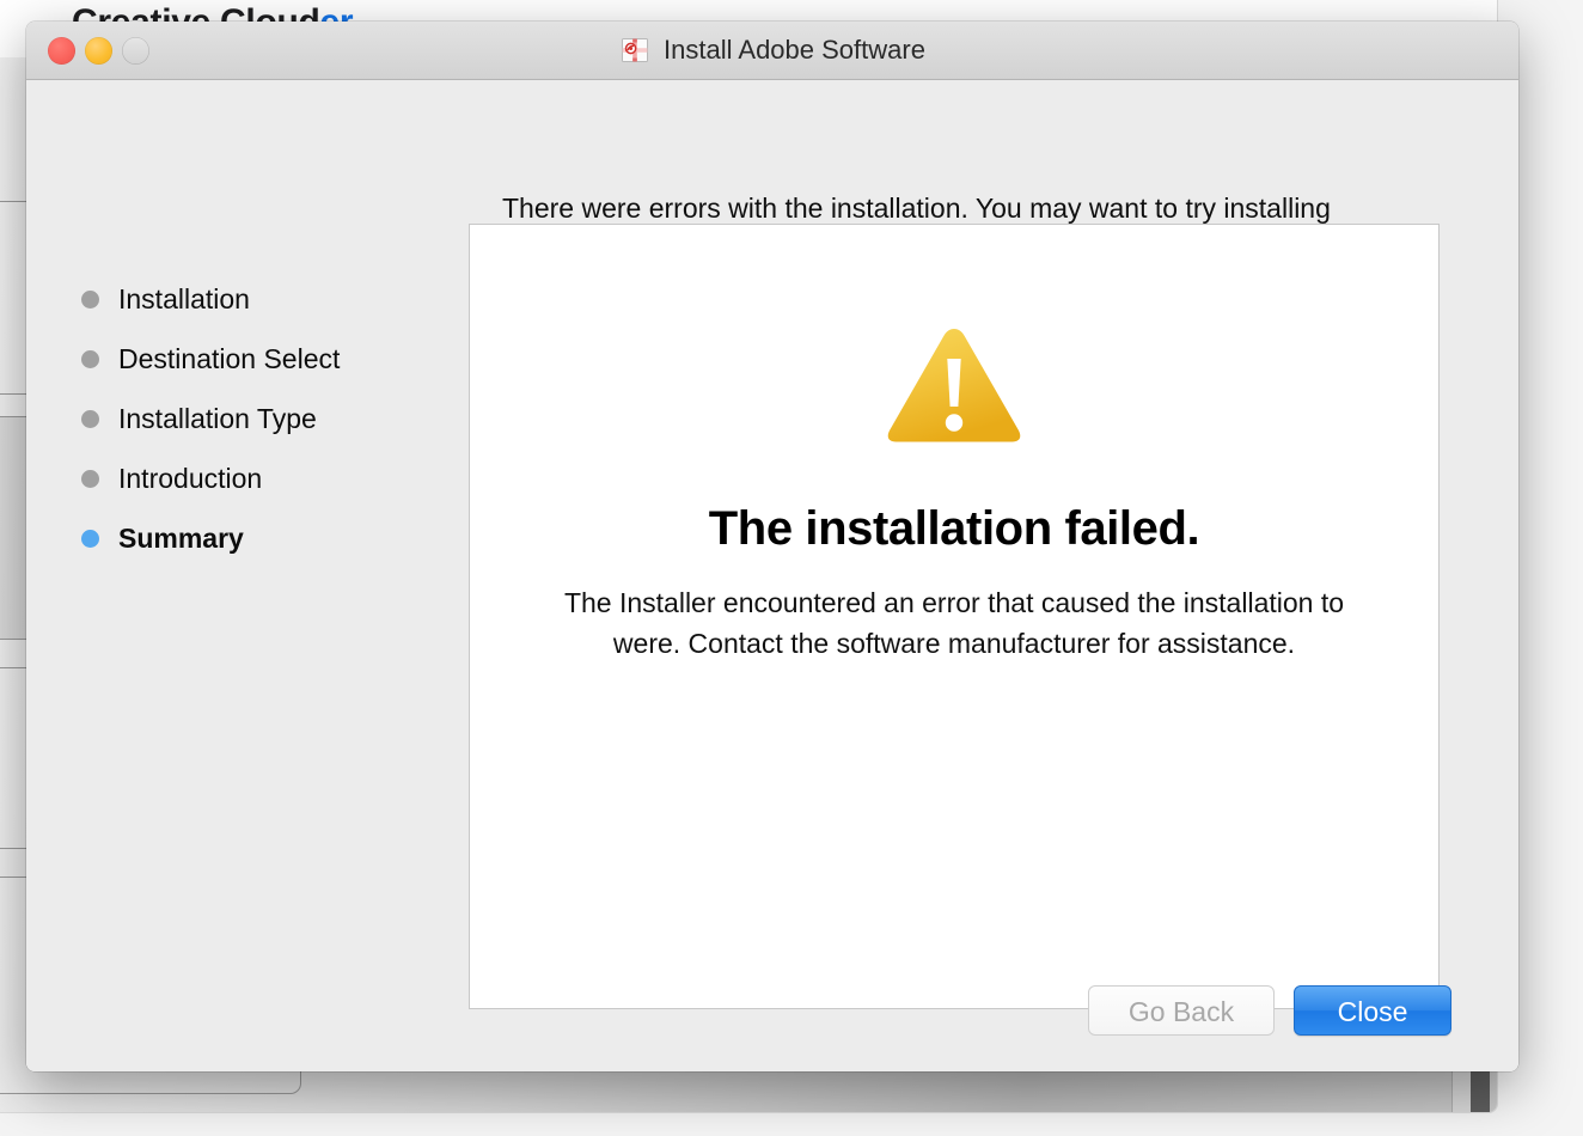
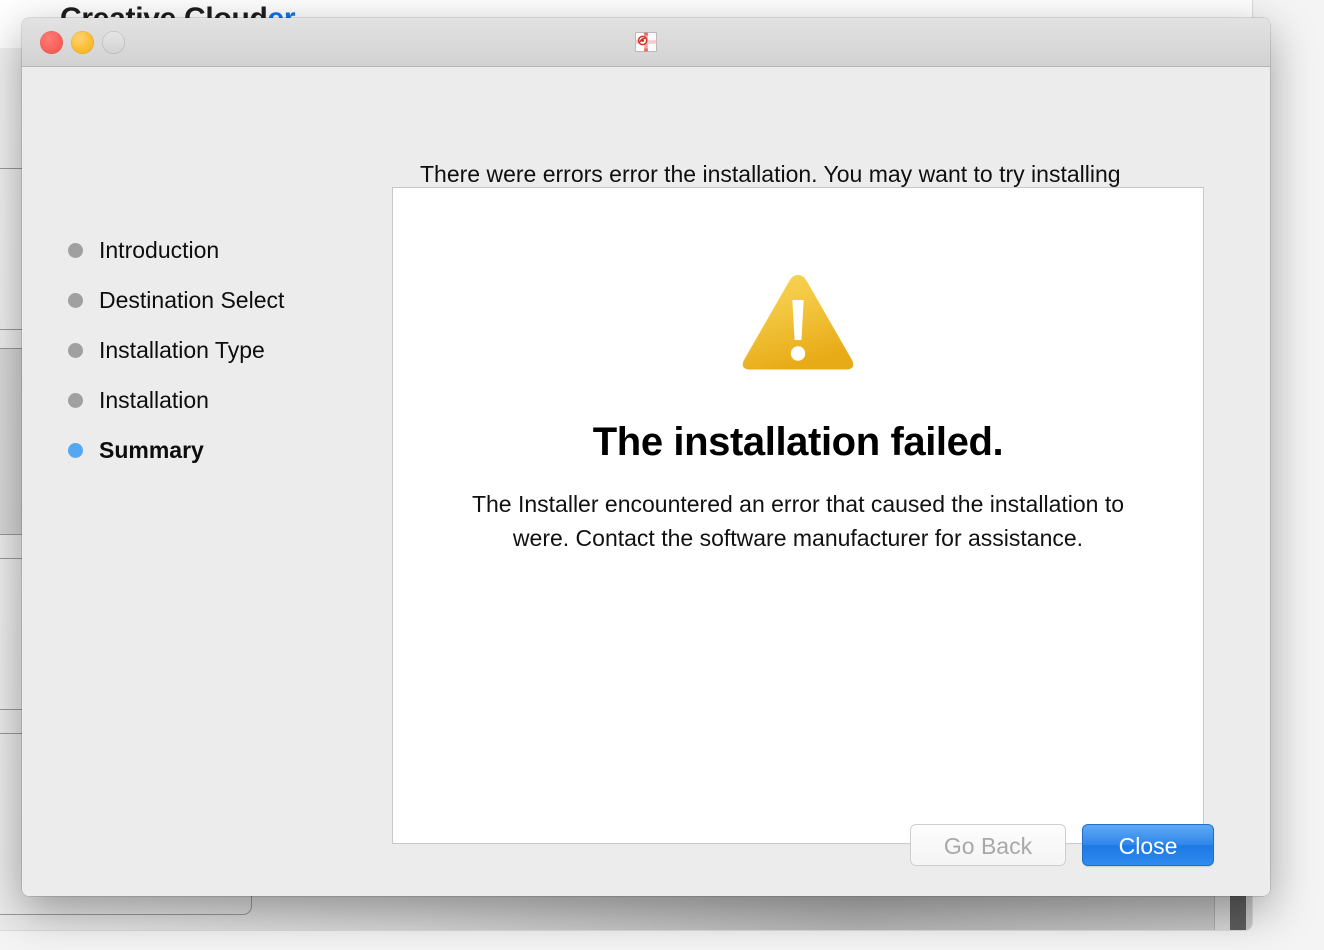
- Install Adobe Software
- There were errors with the installation. You may want to try installing
+ There were errors error the installation. You may want to try installing
- Installation
+ Introduction
  Destination Select
  Installation Type
- Introduction
+ Installation
  Summary
  The installation failed.
  The Installer encountered an error that caused the installation to were. Contact the software manufacturer for assistance.
  Go Back
  Close
